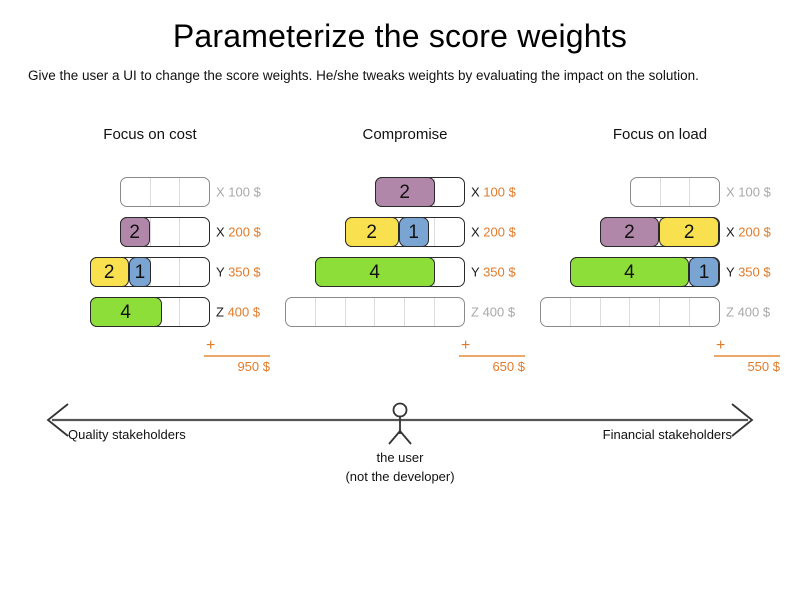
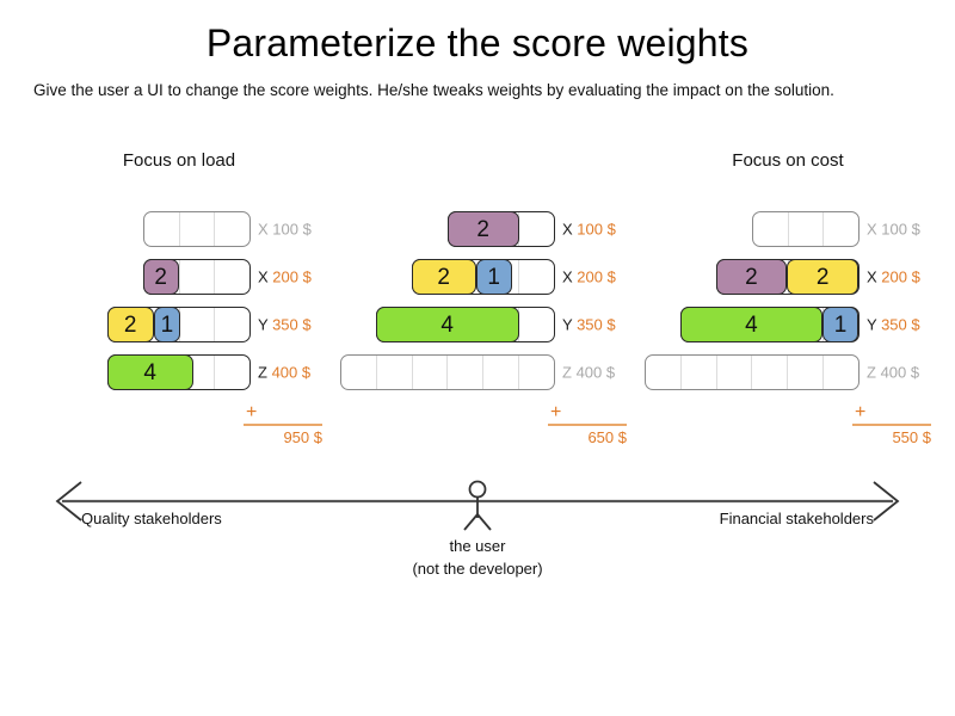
  Parameterize the score weights
  Give the user a UI to change the score weights. He/she tweaks weights by evaluating the impact on the solution.
- Focus on cost
+ Focus on load
  X 100 $
  2
  X 200 $
  2
  1
  Y 350 $
  4
  Z 400 $
  +
  950 $
- Compromise
  2
  X 100 $
  2
  1
  X 200 $
  4
  Y 350 $
  Z 400 $
  +
  650 $
- Focus on load
+ Focus on cost
  X 100 $
  2
  2
  X 200 $
  4
  1
  Y 350 $
  Z 400 $
  +
  550 $
  Quality stakeholders
  Financial stakeholders
  the user
  (not the developer)
